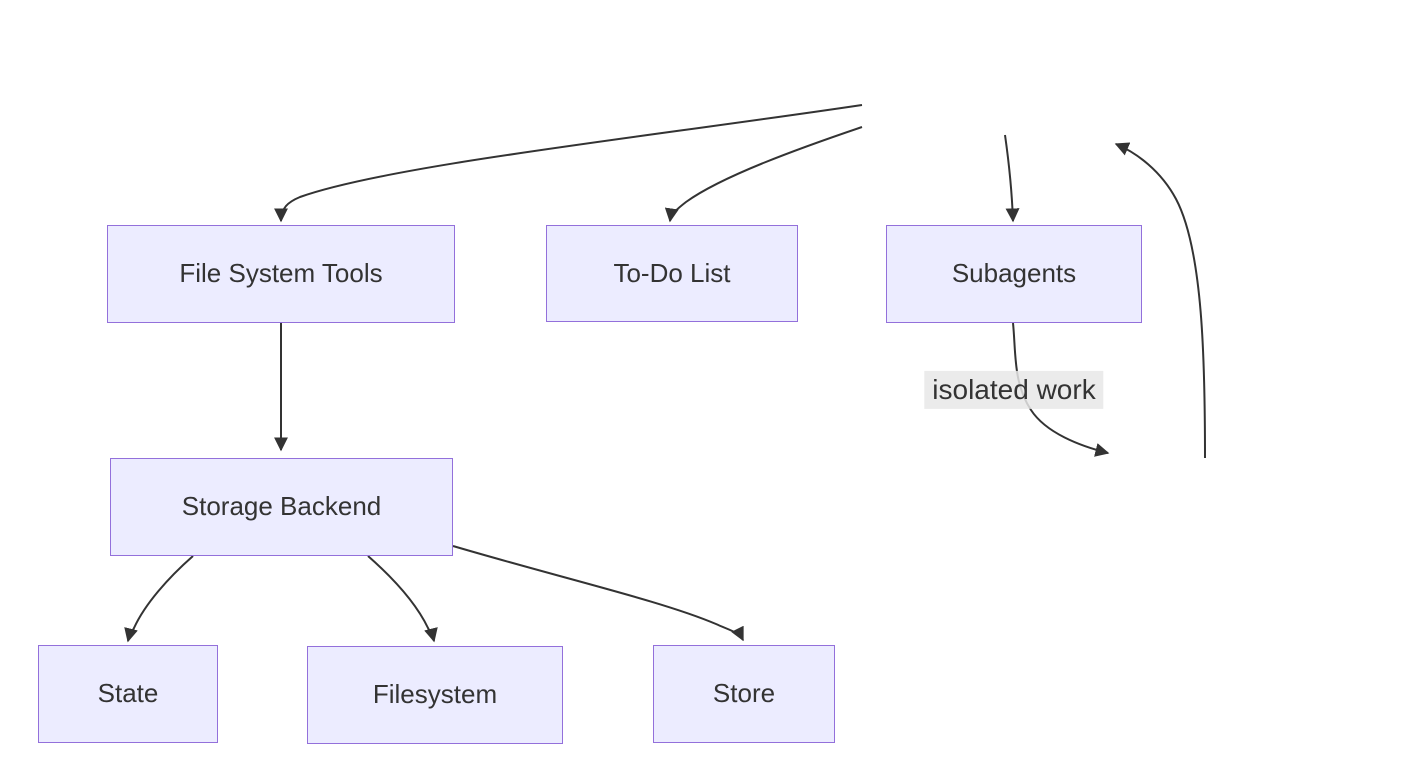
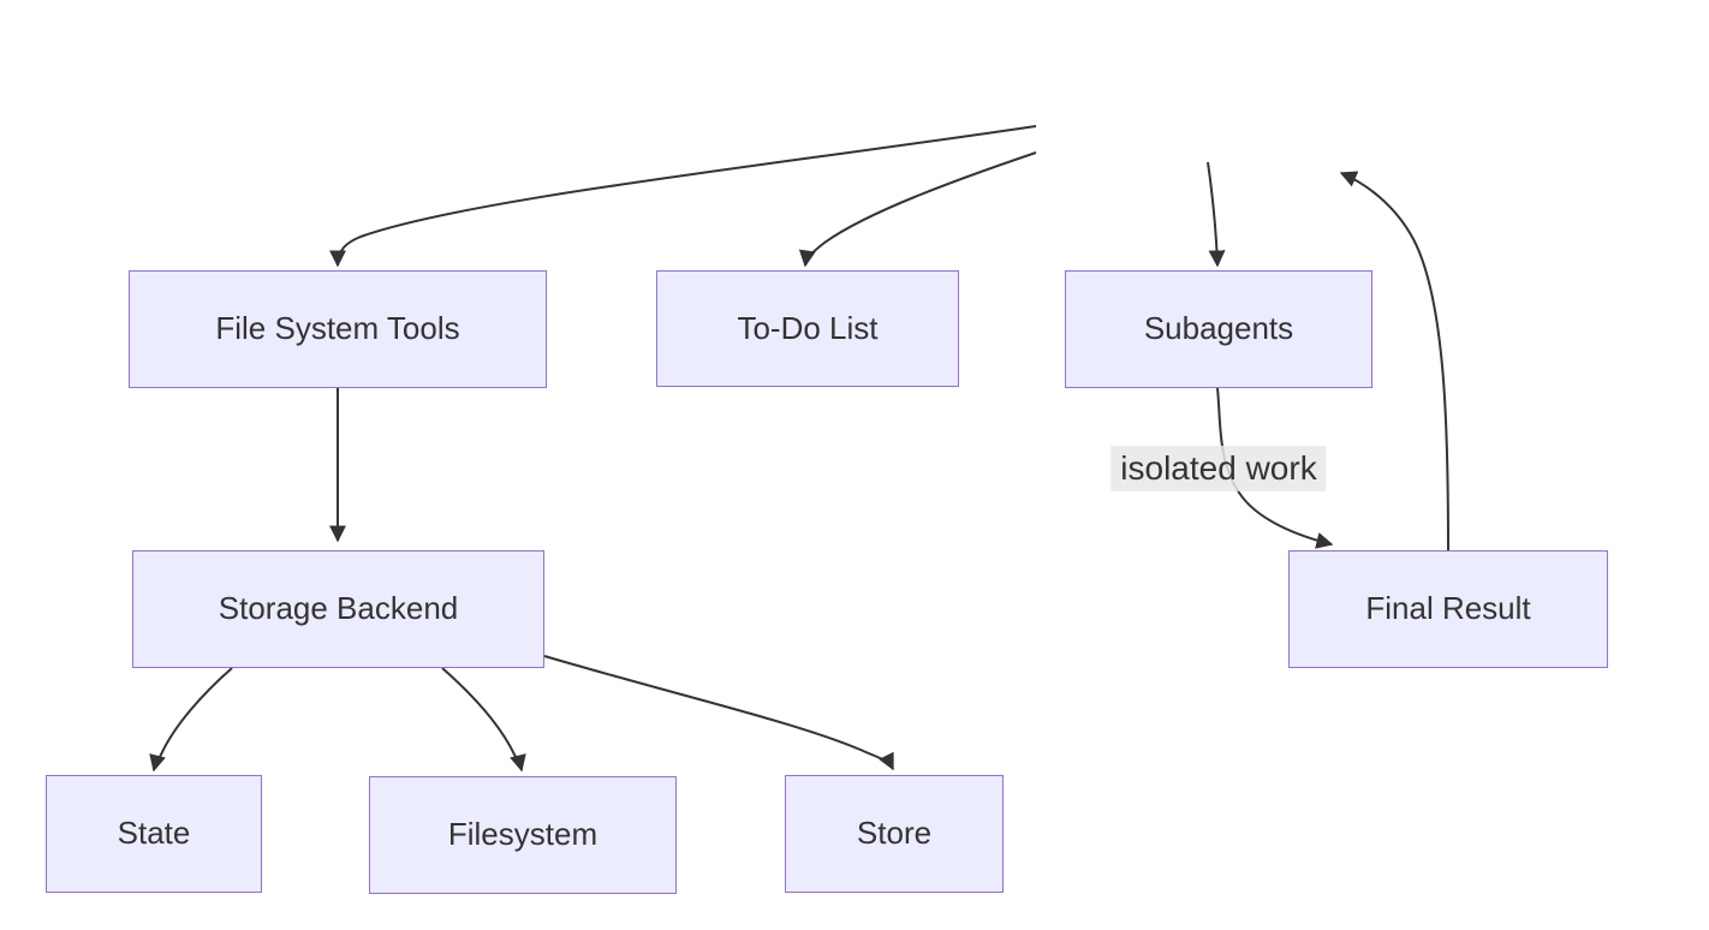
  File System Tools
  To-Do List
  Subagents
  Storage Backend
+ Final Result
  State
  Filesystem
  Store
  isolated work
